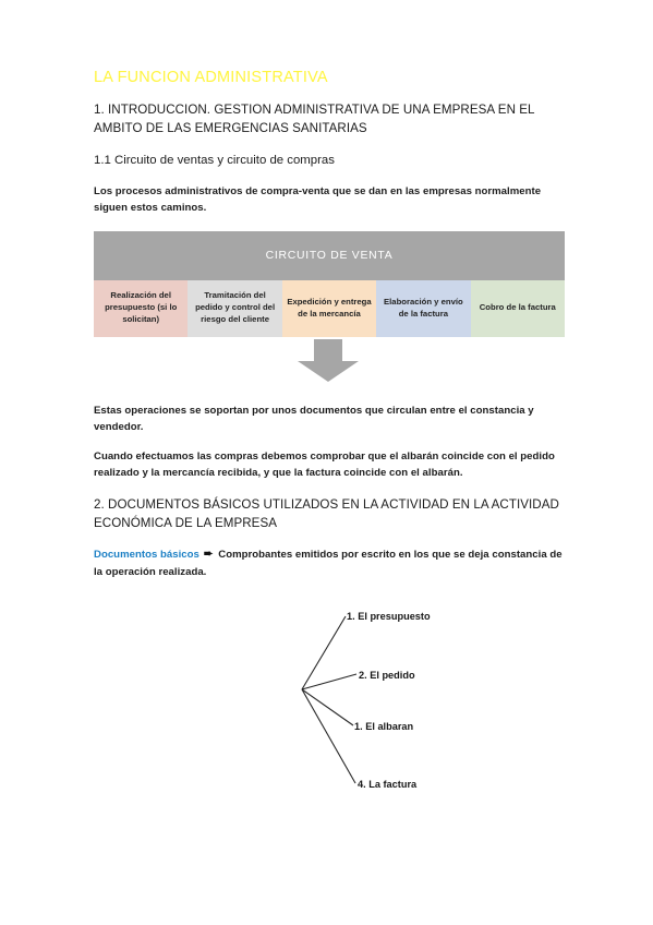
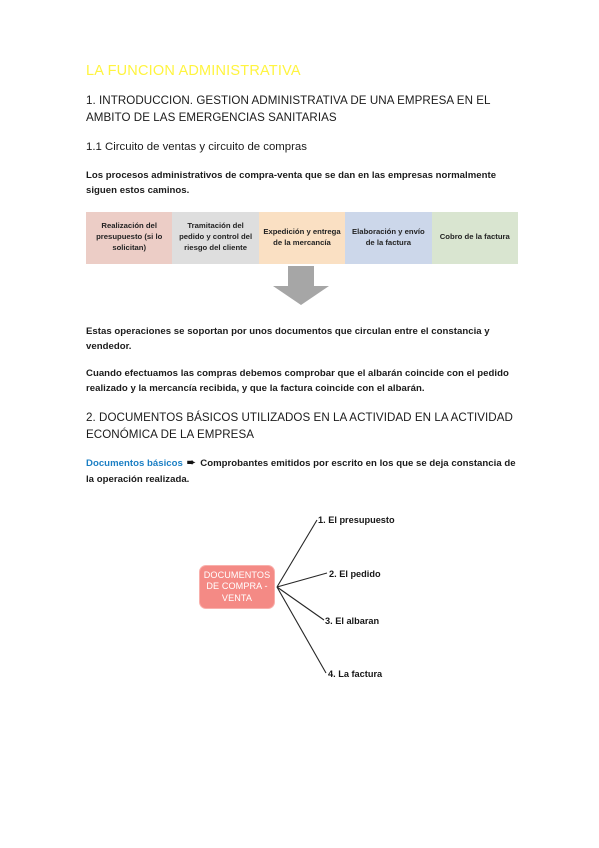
  LA FUNCION ADMINISTRATIVA
  1. INTRODUCCION. GESTION ADMINISTRATIVA DE UNA EMPRESA EN EL AMBITO DE LAS EMERGENCIAS SANITARIAS
  1.1 Circuito de ventas y circuito de compras
  Los procesos administrativos de compra-venta que se dan en las empresas normalmente siguen estos caminos.
- CIRCUITO DE VENTA
  Realización del presupuesto (si lo solicitan)	Tramitación del pedido y control del riesgo del cliente	Expedición y entrega de la mercancía	Elaboración y envío de la factura	Cobro de la factura
  Estas operaciones se soportan por unos documentos que circulan entre el constancia y vendedor.
  Cuando efectuamos las compras debemos comprobar que el albarán coincide con el pedido realizado y la mercancía recibida, y que la factura coincide con el albarán.
  2. DOCUMENTOS BÁSICOS UTILIZADOS EN LA ACTIVIDAD EN LA ACTIVIDAD ECONÓMICA DE LA EMPRESA
  Documentos básicos ➨ Comprobantes emitidos por escrito en los que se deja constancia de la operación realizada.
+ DOCUMENTOS DE COMPRA - VENTA
  1. El presupuesto
  2. El pedido
- 1. El albaran
+ 3. El albaran
  4. La factura
